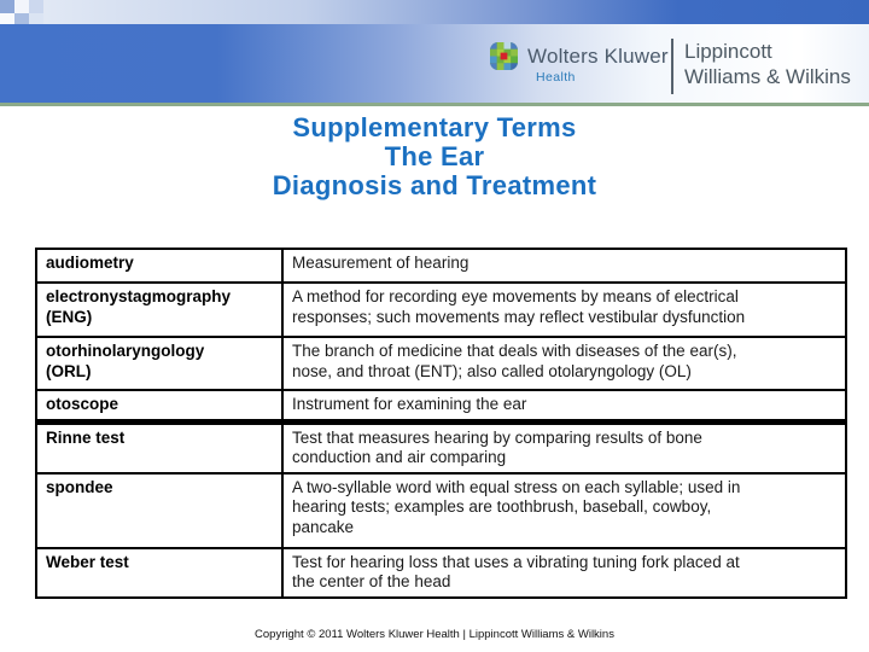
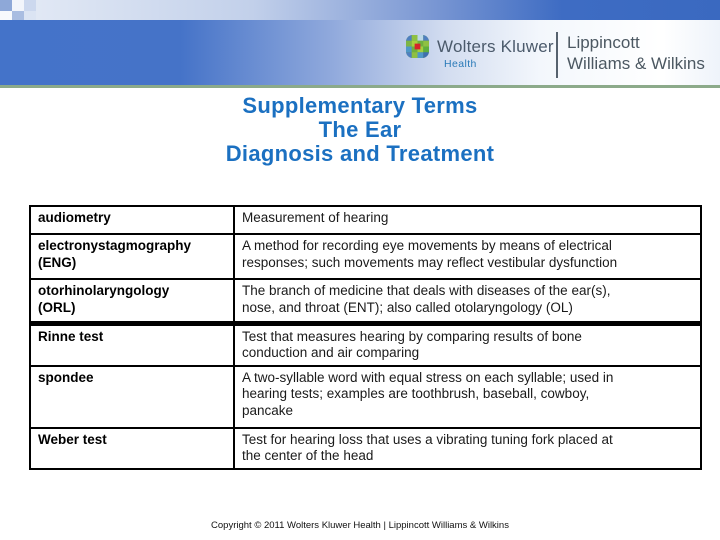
  Wolters Kluwer
  Health
  Lippincott
  Williams & Wilkins
  Supplementary Terms
  The Ear
  Diagnosis and Treatment
  audiometry	Measurement of hearing
  electronystagmography (ENG)	A method for recording eye movements by means of electrical responses; such movements may reflect vestibular dysfunction
  otorhinolaryngology (ORL)	The branch of medicine that deals with diseases of the ear(s), nose, and throat (ENT); also called otolaryngology (OL)
- otoscope	Instrument for examining the ear
  Rinne test	Test that measures hearing by comparing results of bone conduction and air comparing
  spondee	A two-syllable word with equal stress on each syllable; used in hearing tests; examples are toothbrush, baseball, cowboy, pancake
  Weber test	Test for hearing loss that uses a vibrating tuning fork placed at the center of the head
  Copyright © 2011 Wolters Kluwer Health | Lippincott Williams & Wilkins
